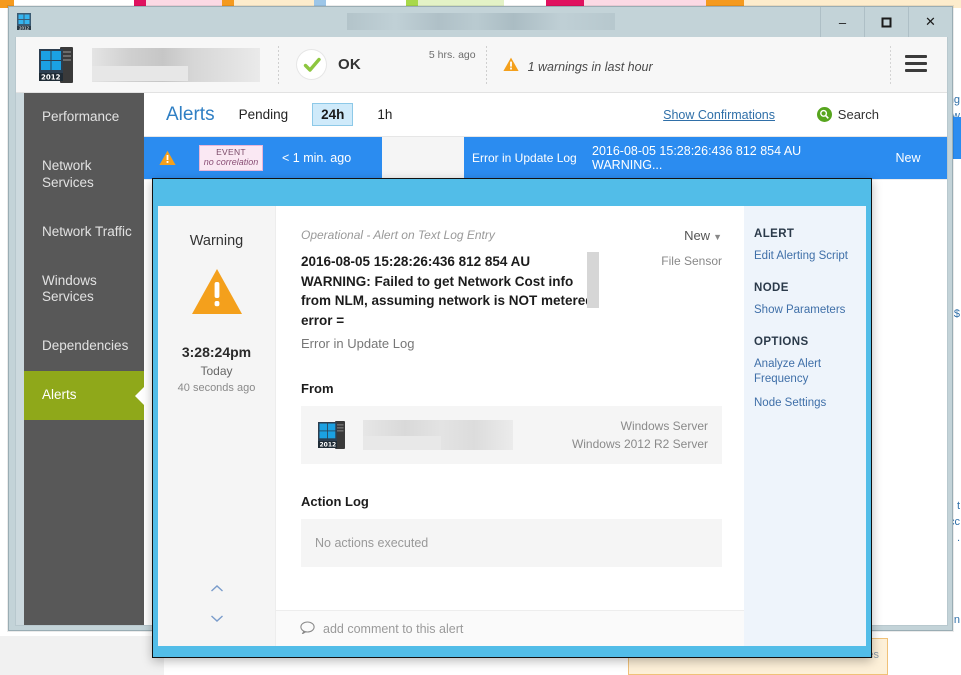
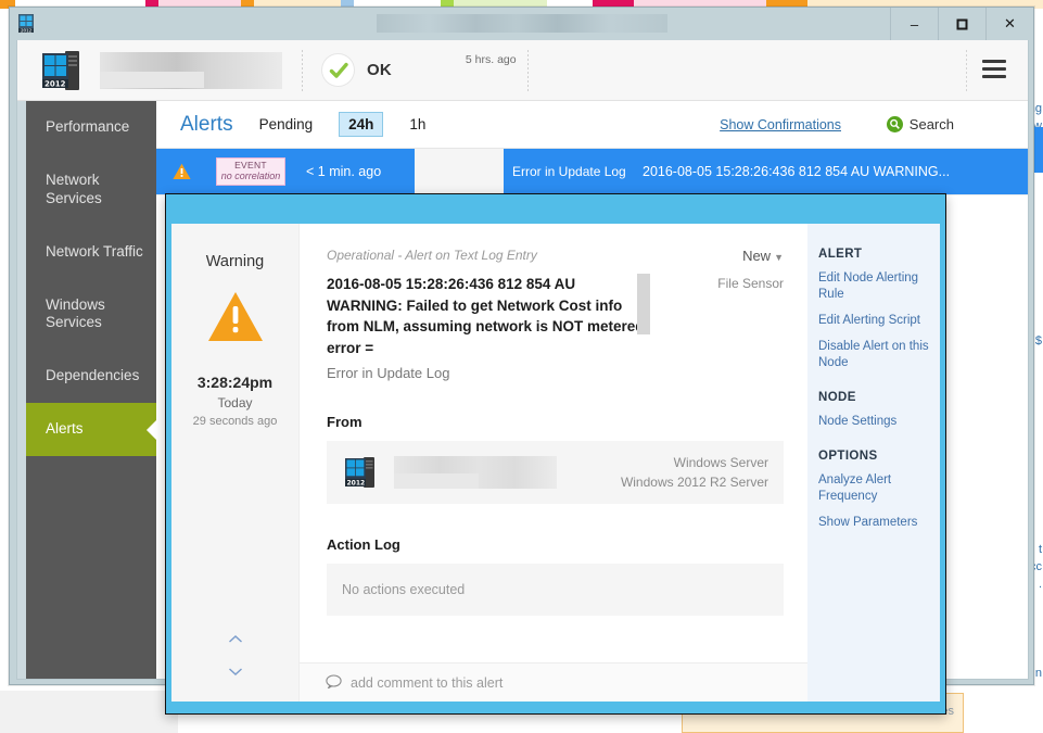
  w
  $
  t
  .
  n
  –
  ✕
  2012
  OK
  5 hrs. ago
- 1 warnings in last hour
  Performance
  Network Services
  Network Traffic
  Windows Services
  Dependencies
  Alerts
  Alerts
  Pending
  24h
  1h
  Show Confirmations
  Search
  EVENT
  no correlation
  < 1 min. ago
  Error in Update Log
  2016-08-05 15:28:26:436 812 854 AU WARNING...
- New
  Warning
  3:28:24pm
  Today
- 40 seconds ago
+ 29 seconds ago
  Operational - Alert on Text Log Entry
  New ▼
  File Sensor
  2016-08-05 15:28:26:436 812 854 AU WARNING: Failed to get Network Cost info from NLM, assuming network is NOT metere error =
  Error in Update Log
  From
  Windows Server
  Windows 2012 R2 Server
  Action Log
  No actions executed
  add comment to this alert
  ALERT
+ Edit Node Alerting Rule
  Edit Alerting Script
+ Disable Alert on this Node
  NODE
- Show Parameters
+ Node Settings
  OPTIONS
  Analyze Alert Frequency
- Node Settings
+ Show Parameters
